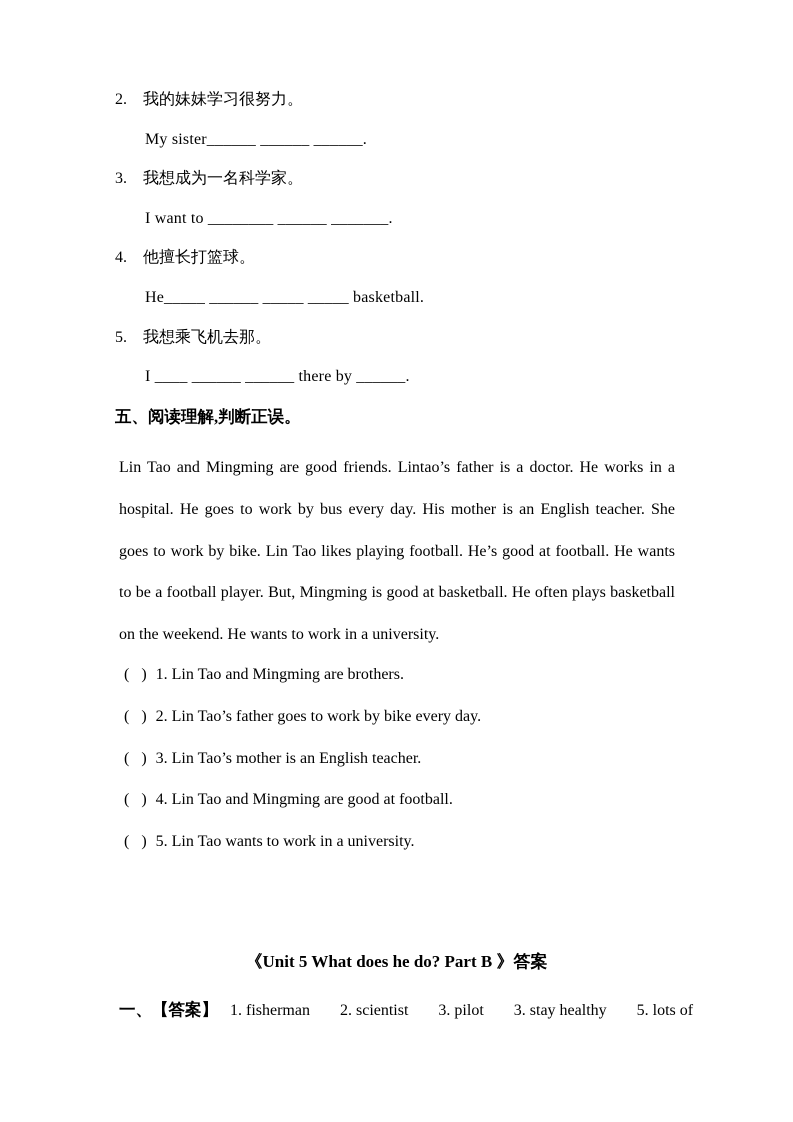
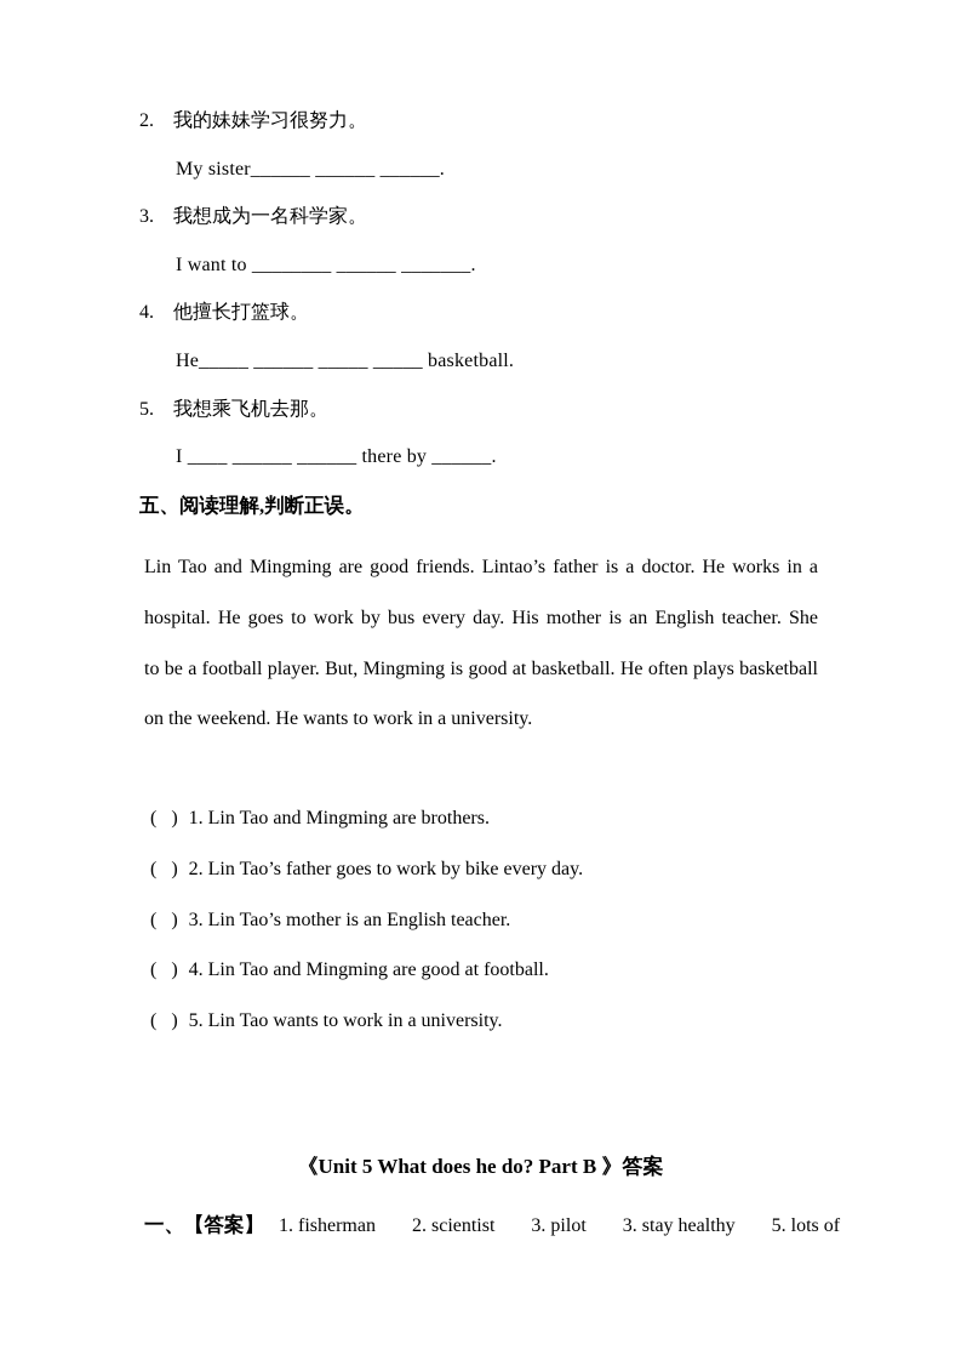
  2. 我的妹妹学习很努力。
  My sister______ ______ ______.
  3. 我想成为一名科学家。
  I want to ________ ______ _______.
  4. 他擅长打篮球。
  He_____ ______ _____ _____ basketball.
  5. 我想乘飞机去那。
  I ____ ______ ______ there by ______.
  五、阅读理解,判断正误。
  Lin Tao and Mingming are good friends. Lintao’s father is a doctor. He works in a
  hospital. He goes to work by bus every day. His mother is an English teacher. She
- goes to work by bike. Lin Tao likes playing football. He’s good at football. He wants
  to be a football player. But, Mingming is good at basketball. He often plays basketball
  on the weekend. He wants to work in a university.
  ( ) 1. Lin Tao and Mingming are brothers.
  ( ) 2. Lin Tao’s father goes to work by bike every day.
  ( ) 3. Lin Tao’s mother is an English teacher.
  ( ) 4. Lin Tao and Mingming are good at football.
  ( ) 5. Lin Tao wants to work in a university.
  《Unit 5 What does he do? Part B 》答案
  一、【答案】 1. fisherman 2. scientist 3. pilot 3. stay healthy 5. lots of
